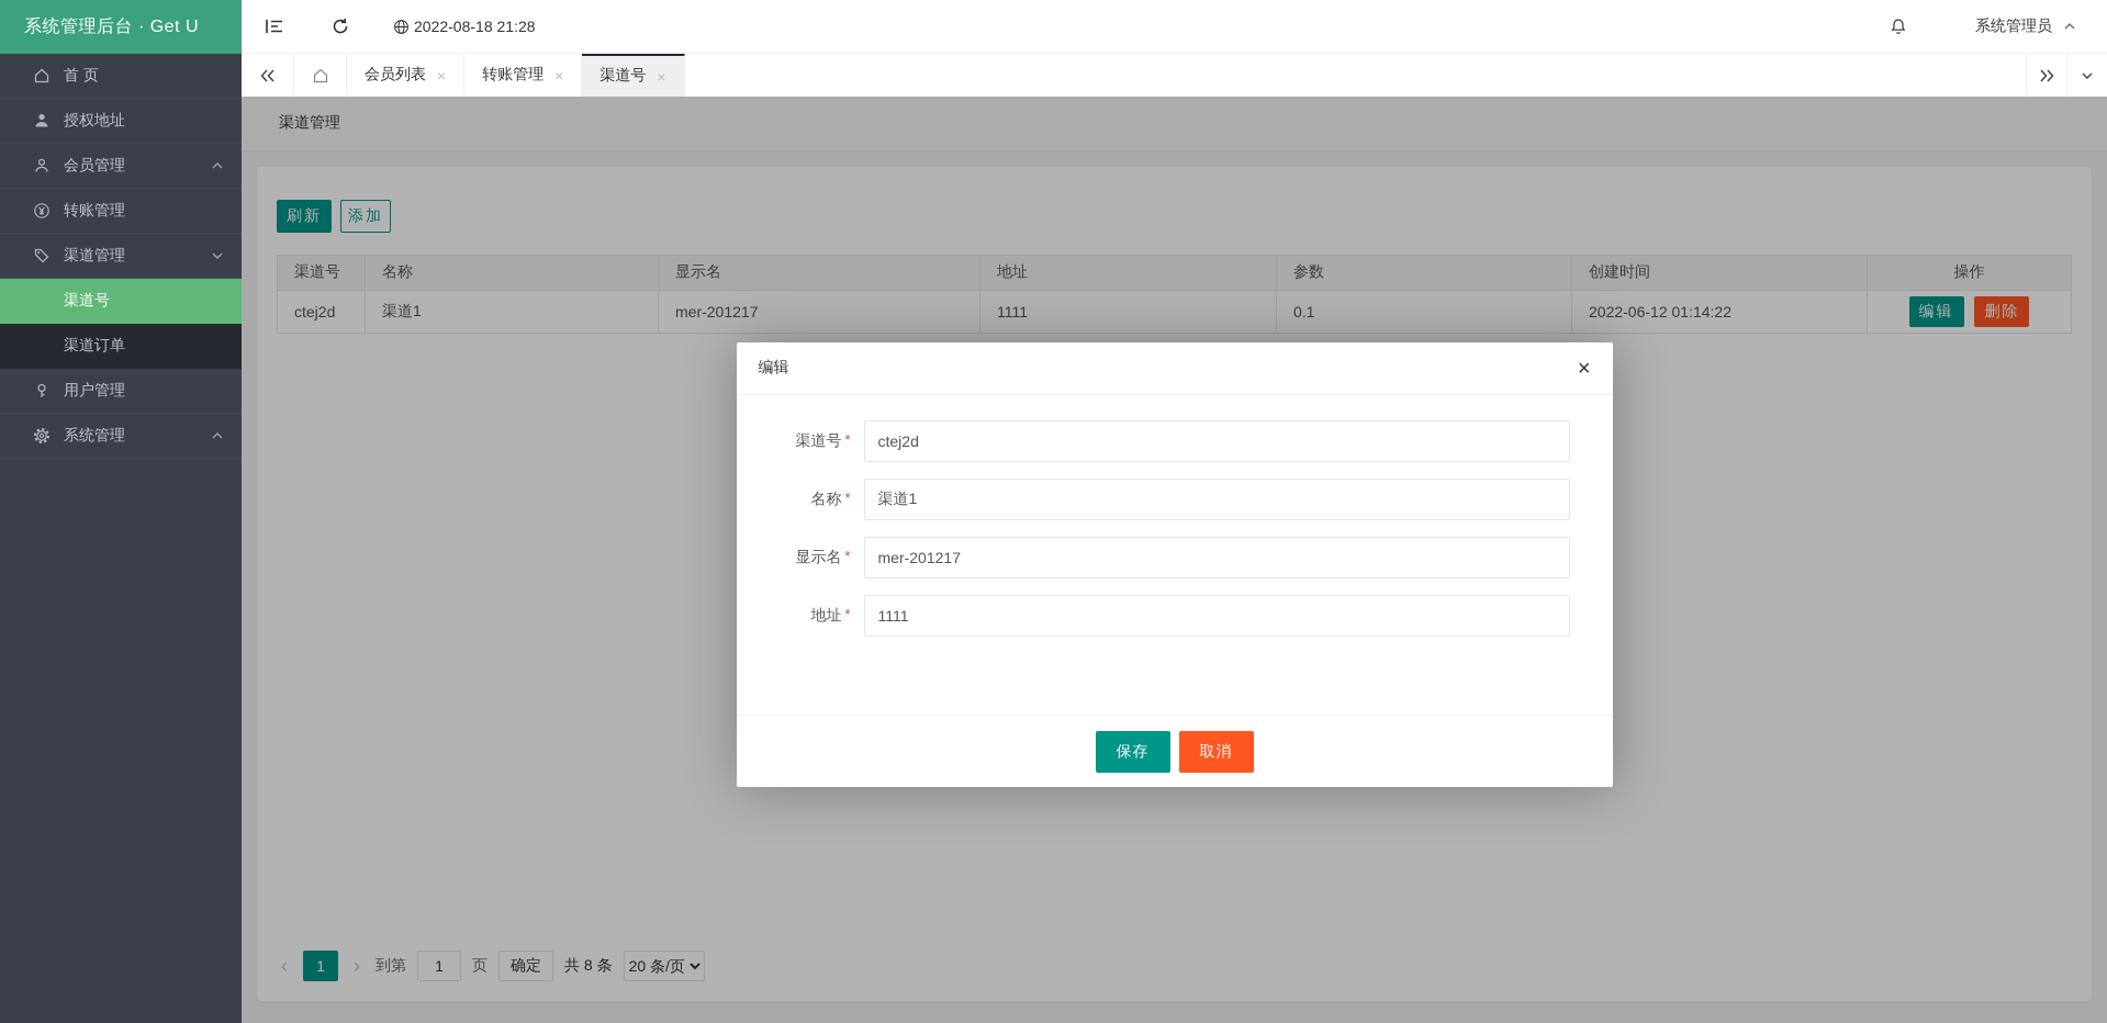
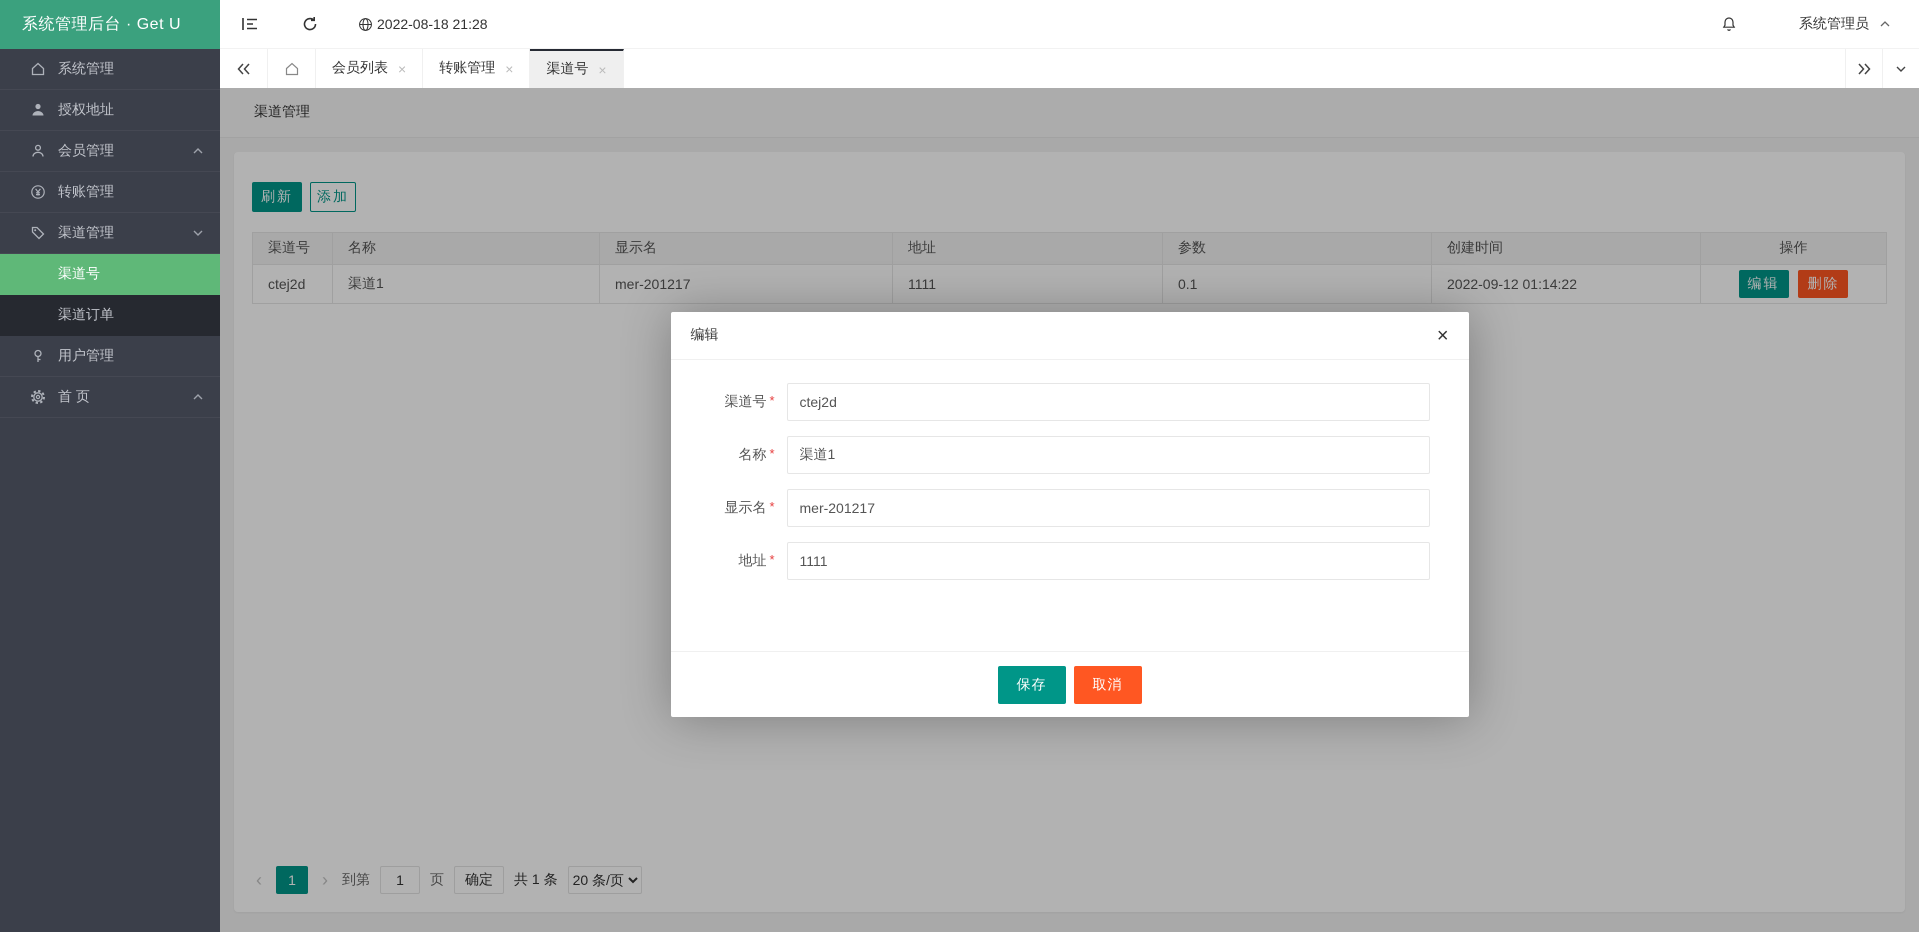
  系统管理后台 · Get U
- 首 页
+ 系统管理
  授权地址
  会员管理
  转账管理
  渠道管理
  渠道号
  渠道订单
  用户管理
- 系统管理
+ 首 页
  2022-08-18 21:28
  系统管理员
  会员列表
  ×
  转账管理
  ×
  渠道号
  ×
  渠道管理
  刷新
  添加
  渠道号	名称	显示名	地址	参数	创建时间	操作
- ctej2d	渠道1	mer-201217	1111	0.1	2022-06-12 01:14:22	编辑 删除
+ ctej2d	渠道1	mer-201217	1111	0.1	2022-09-12 01:14:22	编辑 删除
  ‹
  1
  ›
  到第
  1
  页
  确定
- 共 8 条
+ 共 1 条
  20 条/页
  编辑
  ×
  渠道号 *
  ctej2d
  名称 *
  渠道1
  显示名 *
  mer-201217
  地址 *
  1111
  保存
  取消
